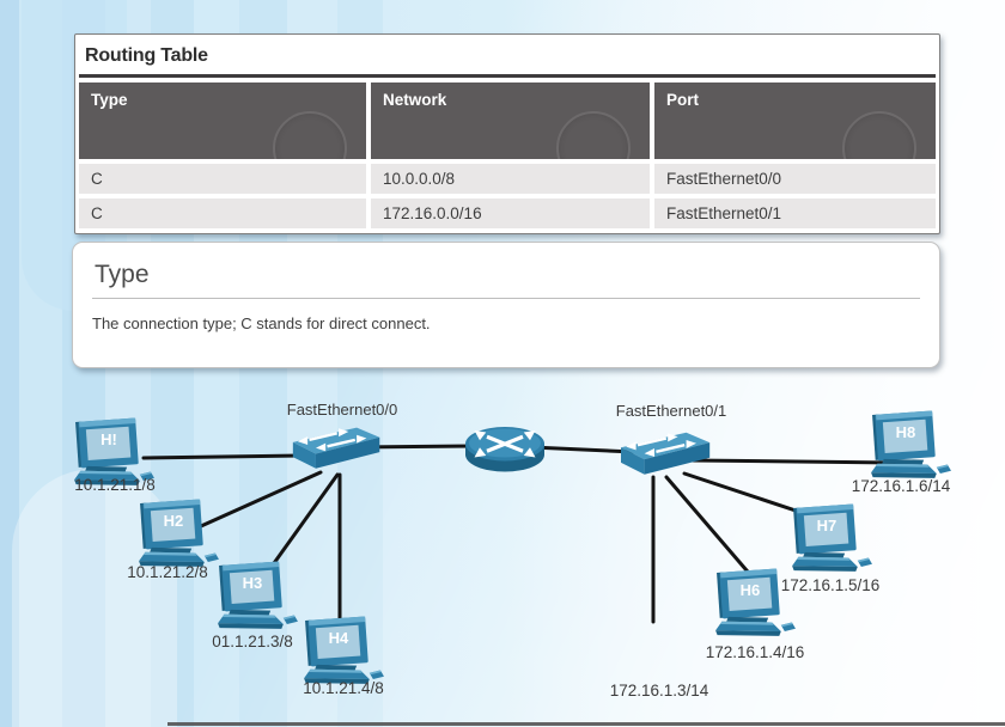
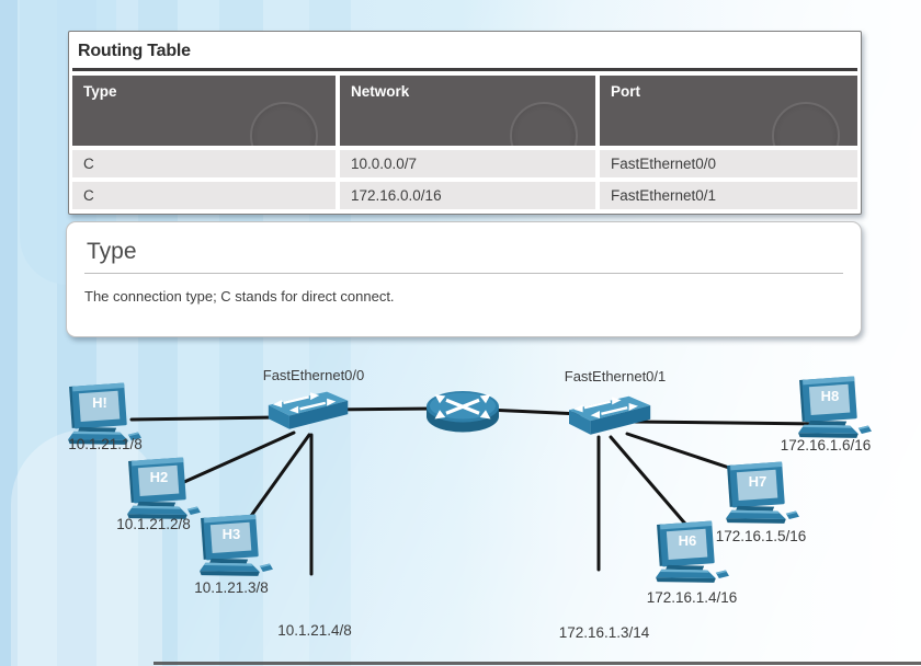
  Routing Table
  Type
  Network
  Port
  C
- 10.0.0.0/8
+ 10.0.0.0/7
  FastEthernet0/0
  C
  172.16.0.0/16
  FastEthernet0/1
  Type
  The connection type; C stands for direct connect.
  FastEthernet0/0
  FastEthernet0/1
  H!
  10.1.21.1/8
  H2
  10.1.21.2/8
  H3
- 01.1.21.3/8
+ 10.1.21.3/8
- H4
  10.1.21.4/8
  172.16.1.3/14
  H6
  172.16.1.4/16
  H7
  172.16.1.5/16
  H8
- 172.16.1.6/14
+ 172.16.1.6/16
